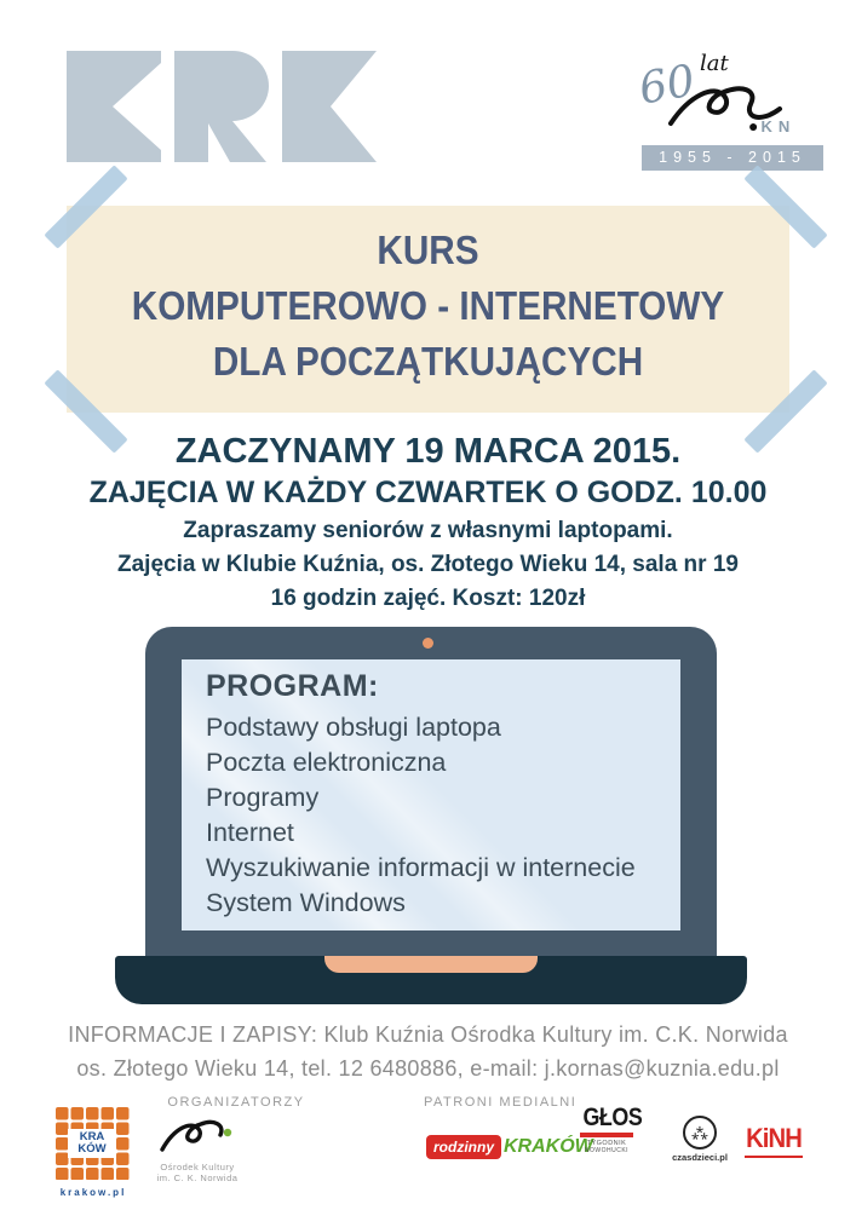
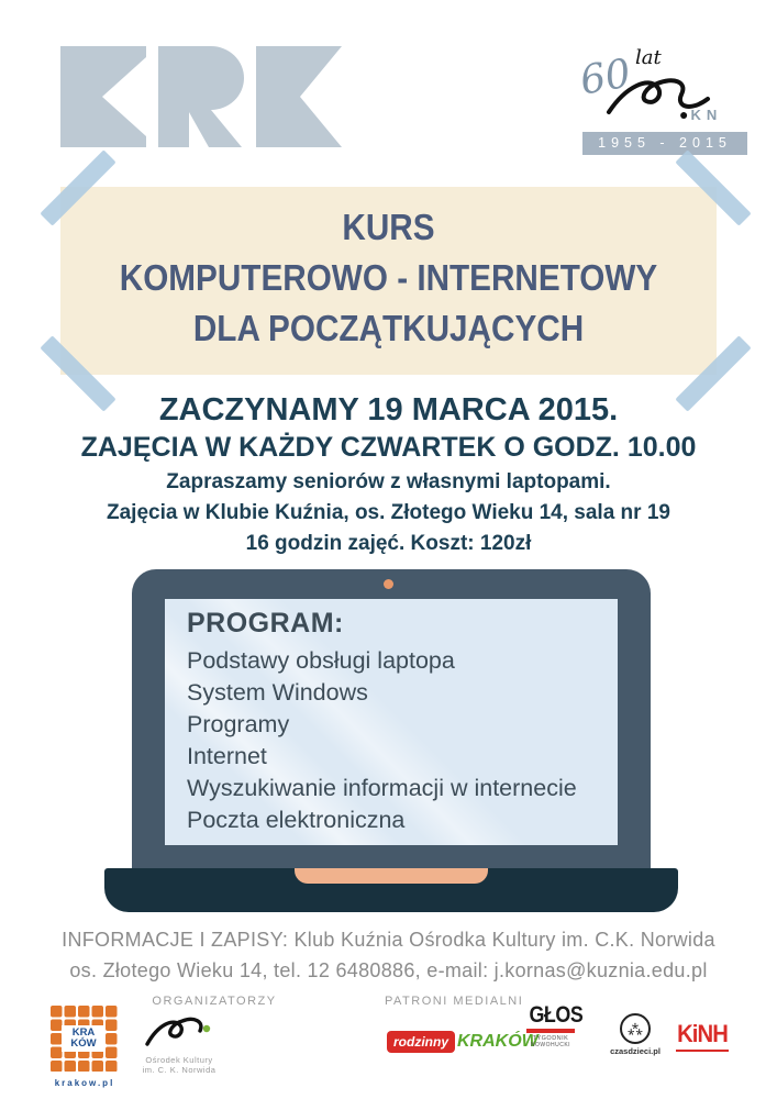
  lat
  ●KN
  1955 - 2015
  KURS
  KOMPUTEROWO - INTERNETOWY
  DLA POCZĄTKUJĄCYCH
  ZACZYNAMY 19 MARCA 2015.
  ZAJĘCIA W KAŻDY CZWARTEK O GODZ. 10.00
  Zapraszamy seniorów z własnymi laptopami.
  Zajęcia w Klubie Kuźnia, os. Złotego Wieku 14, sala nr 19
  16 godzin zajęć. Koszt: 120zł
  PROGRAM:
  Podstawy obsługi laptopa
- Poczta elektroniczna
+ System Windows
  Programy
  Internet
  Wyszukiwanie informacji w internecie
- System Windows
+ Poczta elektroniczna
  INFORMACJE I ZAPISY: Klub Kuźnia Ośrodka Kultury im. C.K. Norwida
  os. Złotego Wieku 14, tel. 12 6480886, e-mail: j.kornas@kuznia.edu.pl
  ORGANIZATORZY
  PATRONI MEDIALNI
  KRA
  KÓW
  krakow.pl
  Ośrodek Kultury
  im. C. K. Norwida
  rodzinny
  KRAKÓW
  GŁOS
  ⁂
  czasdzieci.pl
  KiNH
